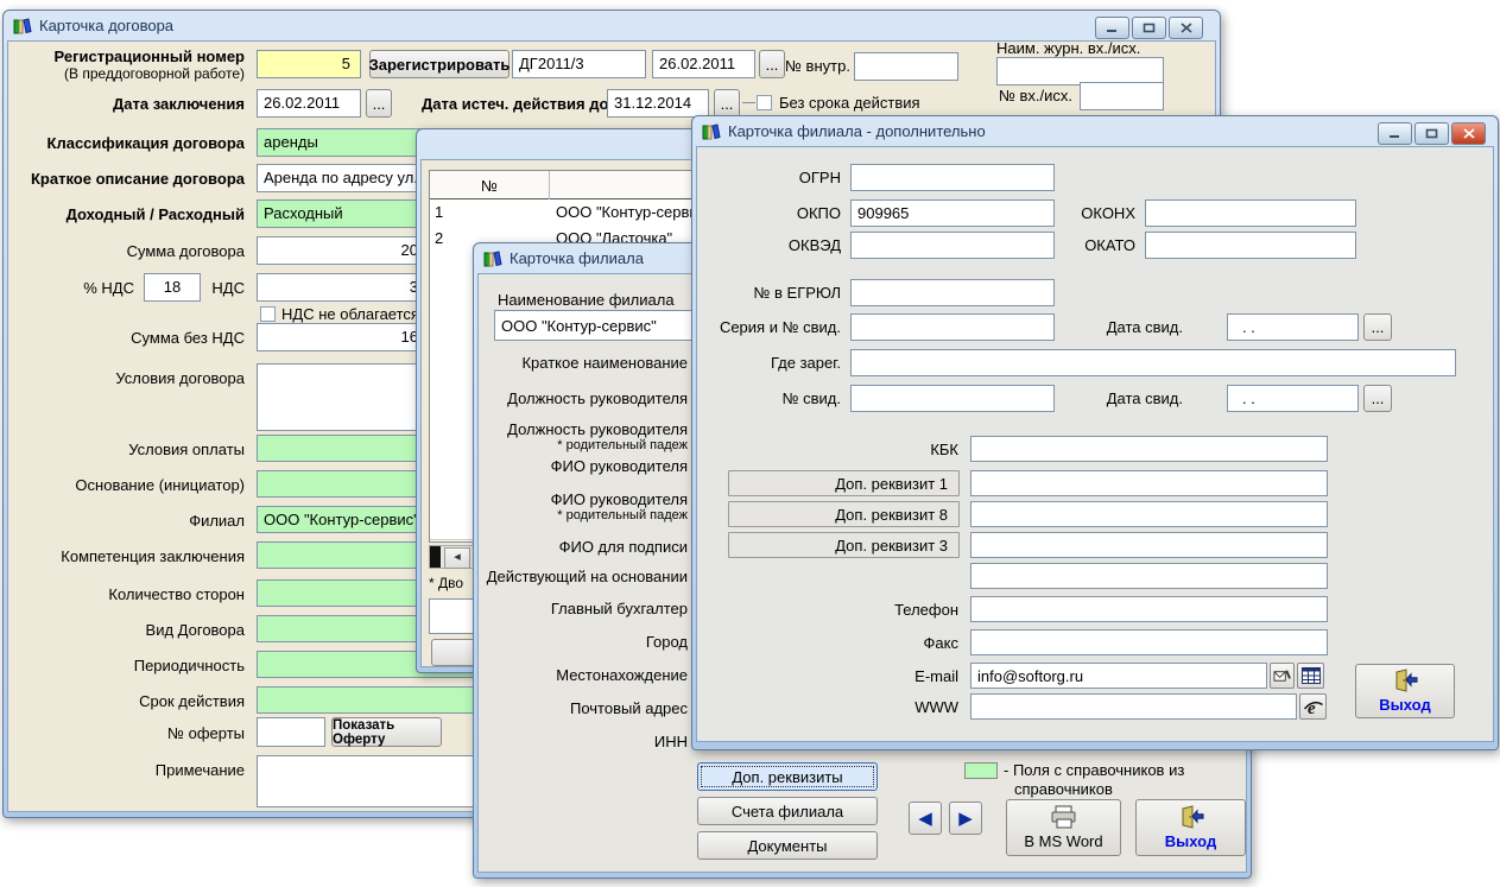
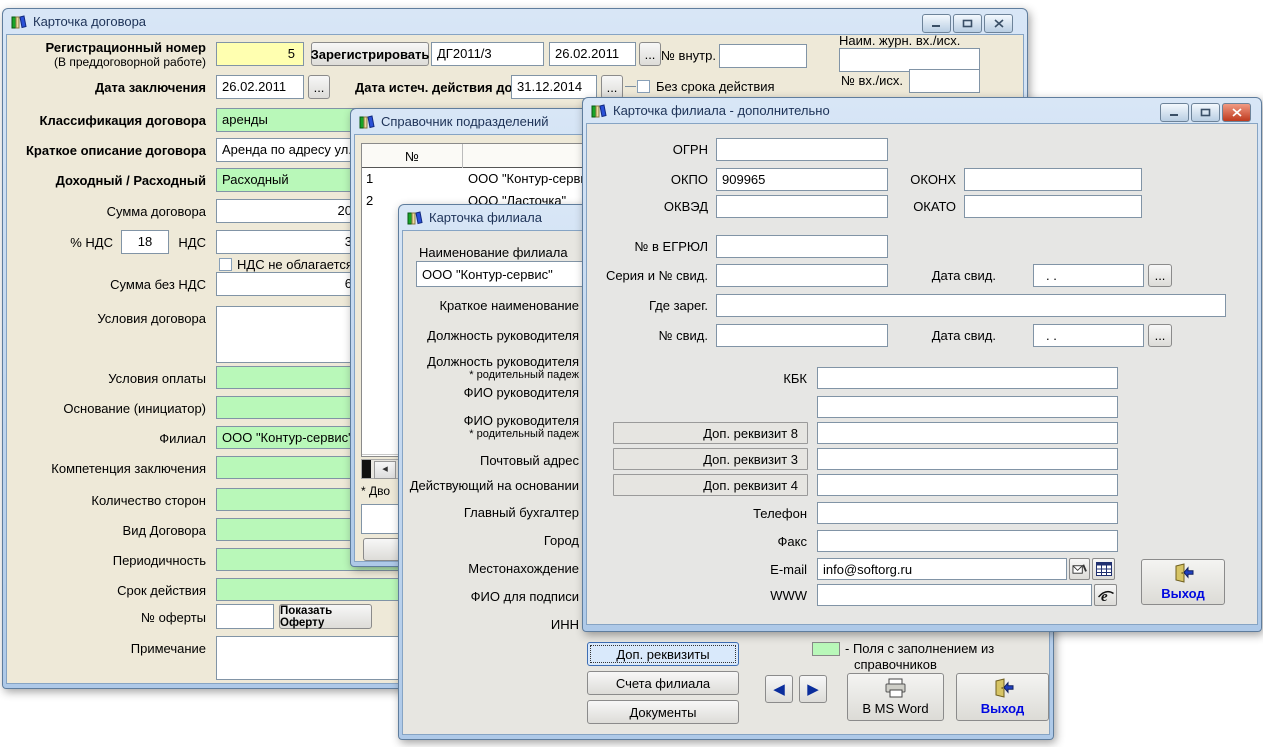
  Карточка договора
  Регистрационный номер
  (В преддоговорной работе)
  5
  Зарегистрировать
  ДГ2011/3
  26.02.2011
  ...
  № внутр.
  Наим. журн. вх./исх.
  № вх./исх.
  Дата заключения
  26.02.2011
  ...
  Дата истеч. действия до
  31.12.2014
  ...
  Без срока действия
  Классификация договора
  аренды
  Краткое описание договора
  Аренда по адресу ул
  Доходный / Расходный
  Расходный
  Сумма договора
  20
  % НДС
  18
  НДС
  3
  НДС не облагаетс
  Сумма без НДС
- 16
+ 6
  Условия договора
  Условия оплаты
  Основание (инициатор)
  Филиал
  ООО "Контур-сервис
  Компетенция заключения
  Количество сторон
  Вид Договора
  Периодичность
  Срок действия
  № оферты
  Показать Оферту
  Примечание
+ Справочник подразделений
  №
  1
  ООО "Контур-серв
  2
  ООО "Ласточка"
  ◂
  * Дво
  Карточка филиала
  Наименование филиала
  ООО "Контур-сервис"
  Краткое наименование
  Должность руководителя
  Должность руководителя
  * родительный падеж
  ФИО руководителя
  ФИО руководителя
  * родительный падеж
- ФИО для подписи
+ Почтовый адрес
  Действующий на основании
  Главный бухгалтер
  Город
  Местонахождение
- Почтовый адрес
+ ФИО для подписи
  ИНН
  Доп. реквизиты
  Счета филиала
  Документы
- - Поля с справочников из
+ - Поля с заполнением из
  справочников
  ◀
  ▶
  В MS Word
  Выход
  Карточка филиала - дополнительно
  ОГРН
  ОКПО
  909965
  ОКОНХ
  ОКВЭД
  ОКАТО
  № в ЕГРЮЛ
  Серия и № свид.
  Дата свид.
  . .
  ...
  Где зарег.
  № свид.
  Дата свид.
  . .
  ...
  КБК
- Доп. реквизит 1
  Доп. реквизит 8
  Доп. реквизит 3
+ Доп. реквизит 4
  Телефон
  Факс
  E-mail
  info@softorg.ru
  WWW
  e
  Выход
